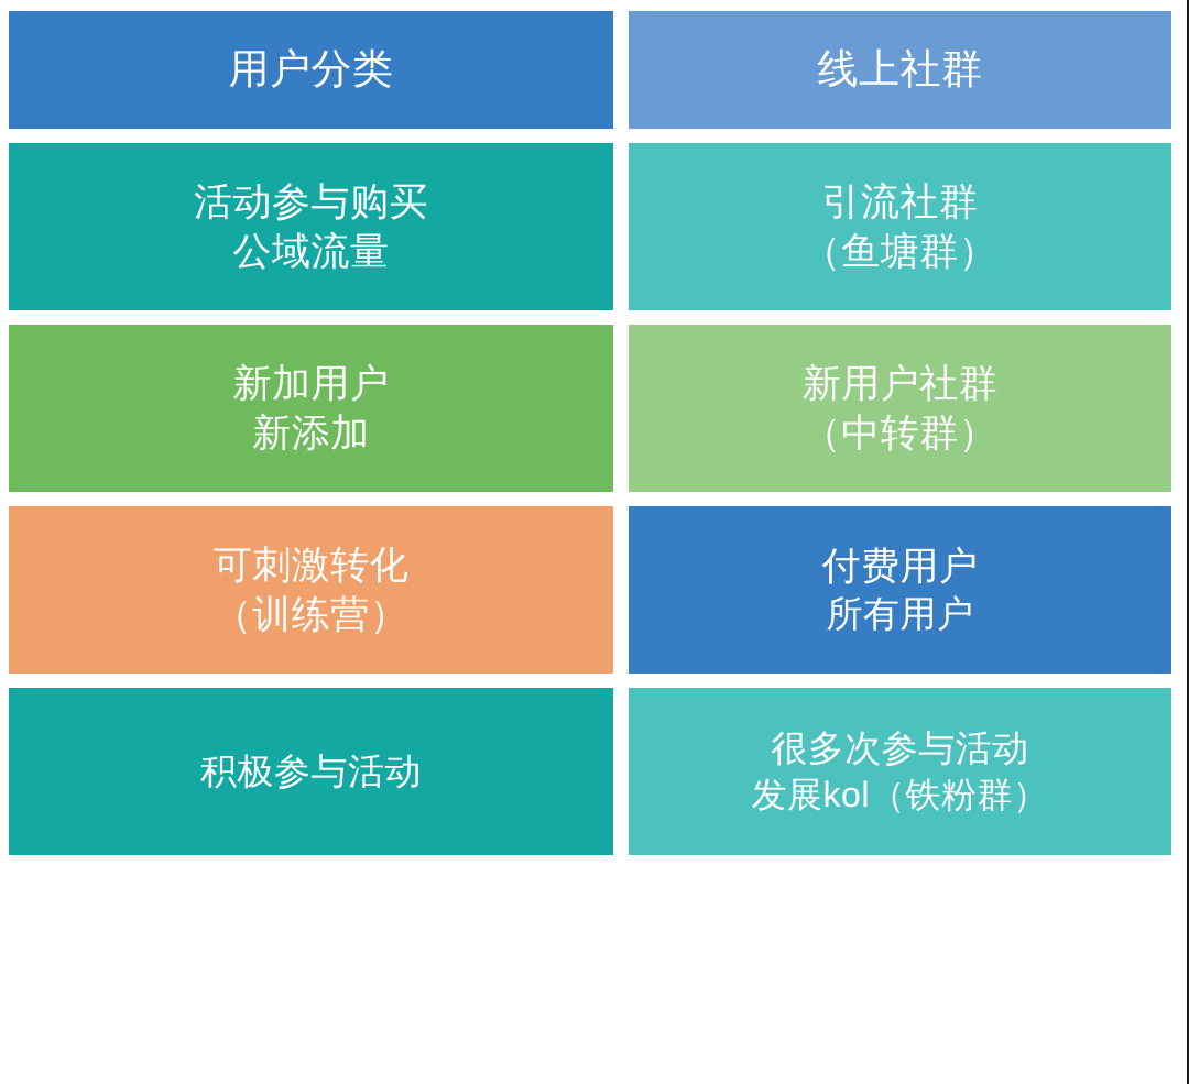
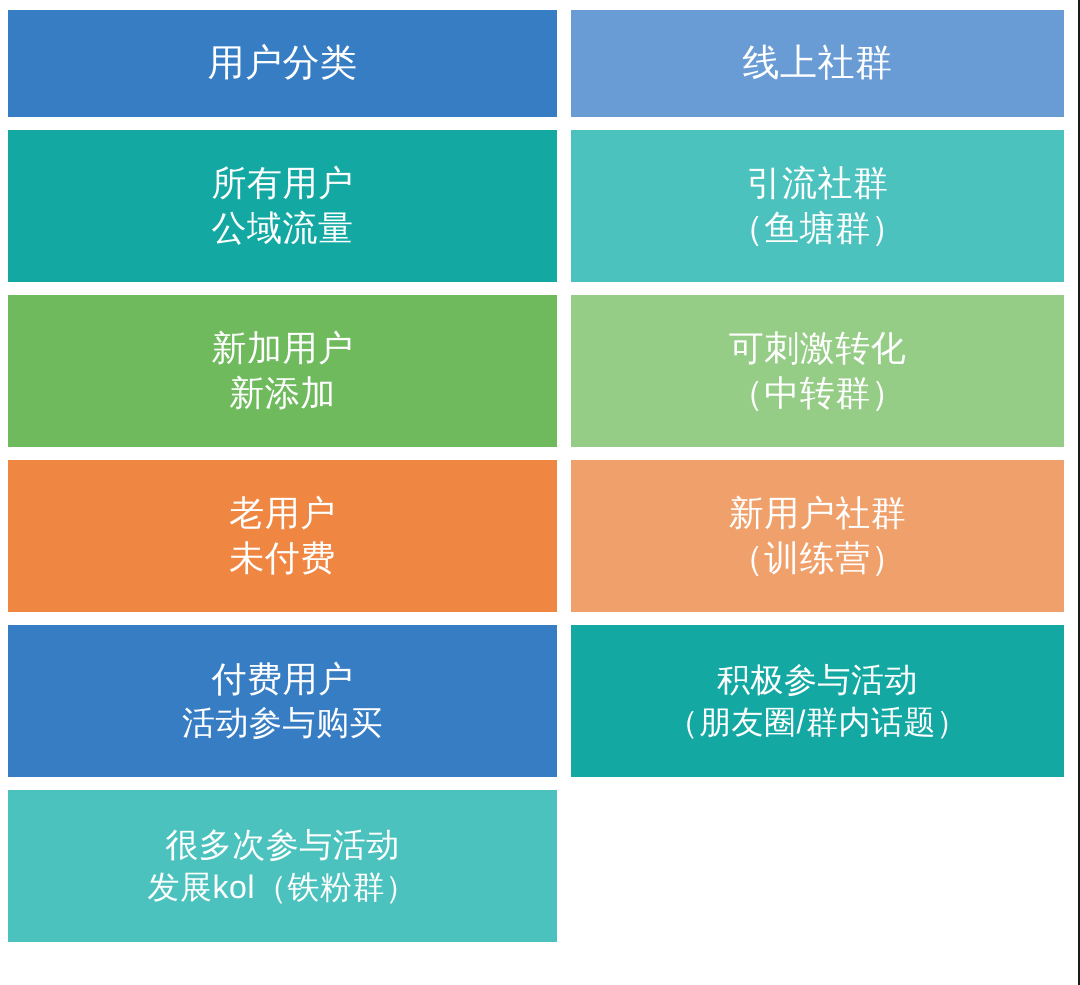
  用户分类
  线上社群
- 活动参与购买
+ 所有用户
  公域流量
  引流社群
  （鱼塘群）
  新加用户
  新添加
- 新用户社群
+ 可刺激转化
  （中转群）
+ 老用户
+ 未付费
- 可刺激转化
+ 新用户社群
  （训练营）
  付费用户
- 所有用户
+ 活动参与购买
  积极参与活动
+ （朋友圈/群内话题）
  很多次参与活动
  发展kol（铁粉群）
